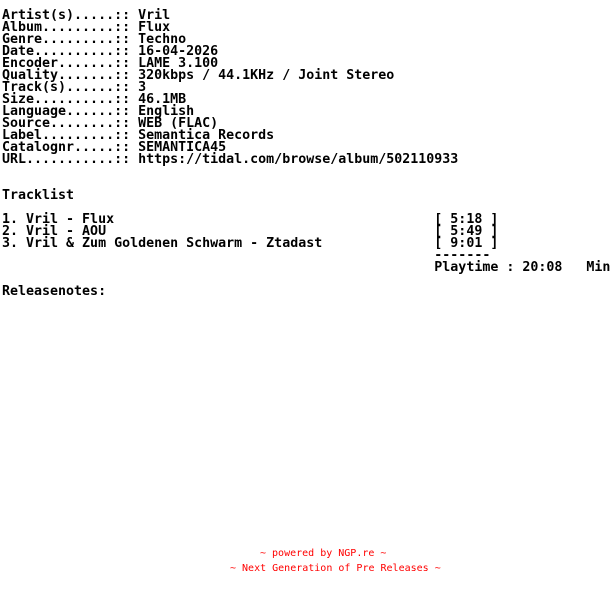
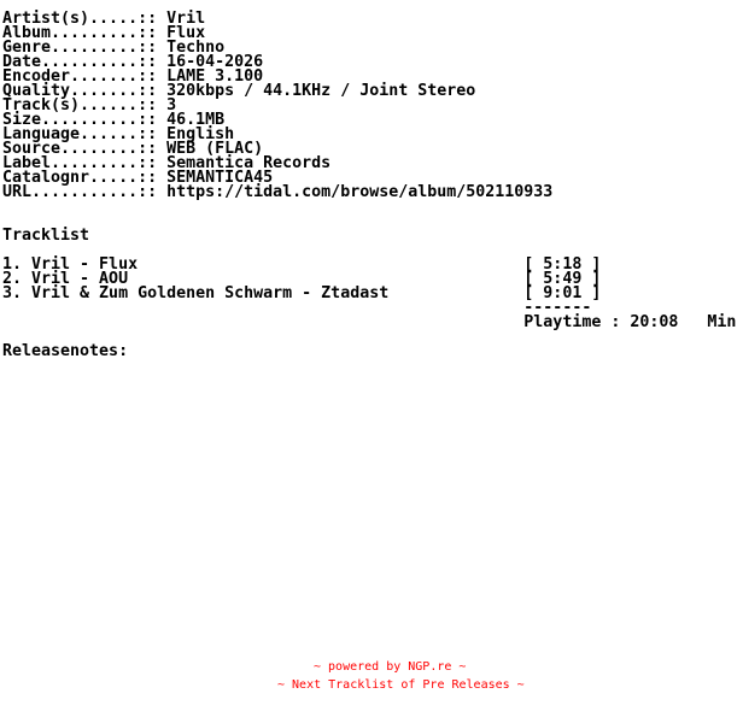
  Artist(s).....:: Vril
  Album.........:: Flux
  Genre.........:: Techno
  Date..........:: 16-04-2026
  Encoder.......:: LAME 3.100
  Quality.......:: 320kbps / 44.1KHz / Joint Stereo
  Track(s)......:: 3
  Size..........:: 46.1MB
  Language......:: English
  Source........:: WEB (FLAC)
  Label.........:: Semantica Records
  Catalognr.....:: SEMANTICA45
  URL...........:: https://tidal.com/browse/album/502110933
  Tracklist
  1. Vril - Flux [ 5:18 ]
  2. Vril - AOU [ 5:49 ]
  3. Vril & Zum Goldenen Schwarm - Ztadast [ 9:01 ]
  -------
  Playtime : 20:08 Min
  Releasenotes:
  ~ powered by NGP.re ~
- ~ Next Generation of Pre Releases ~
+ ~ Next Tracklist of Pre Releases ~
